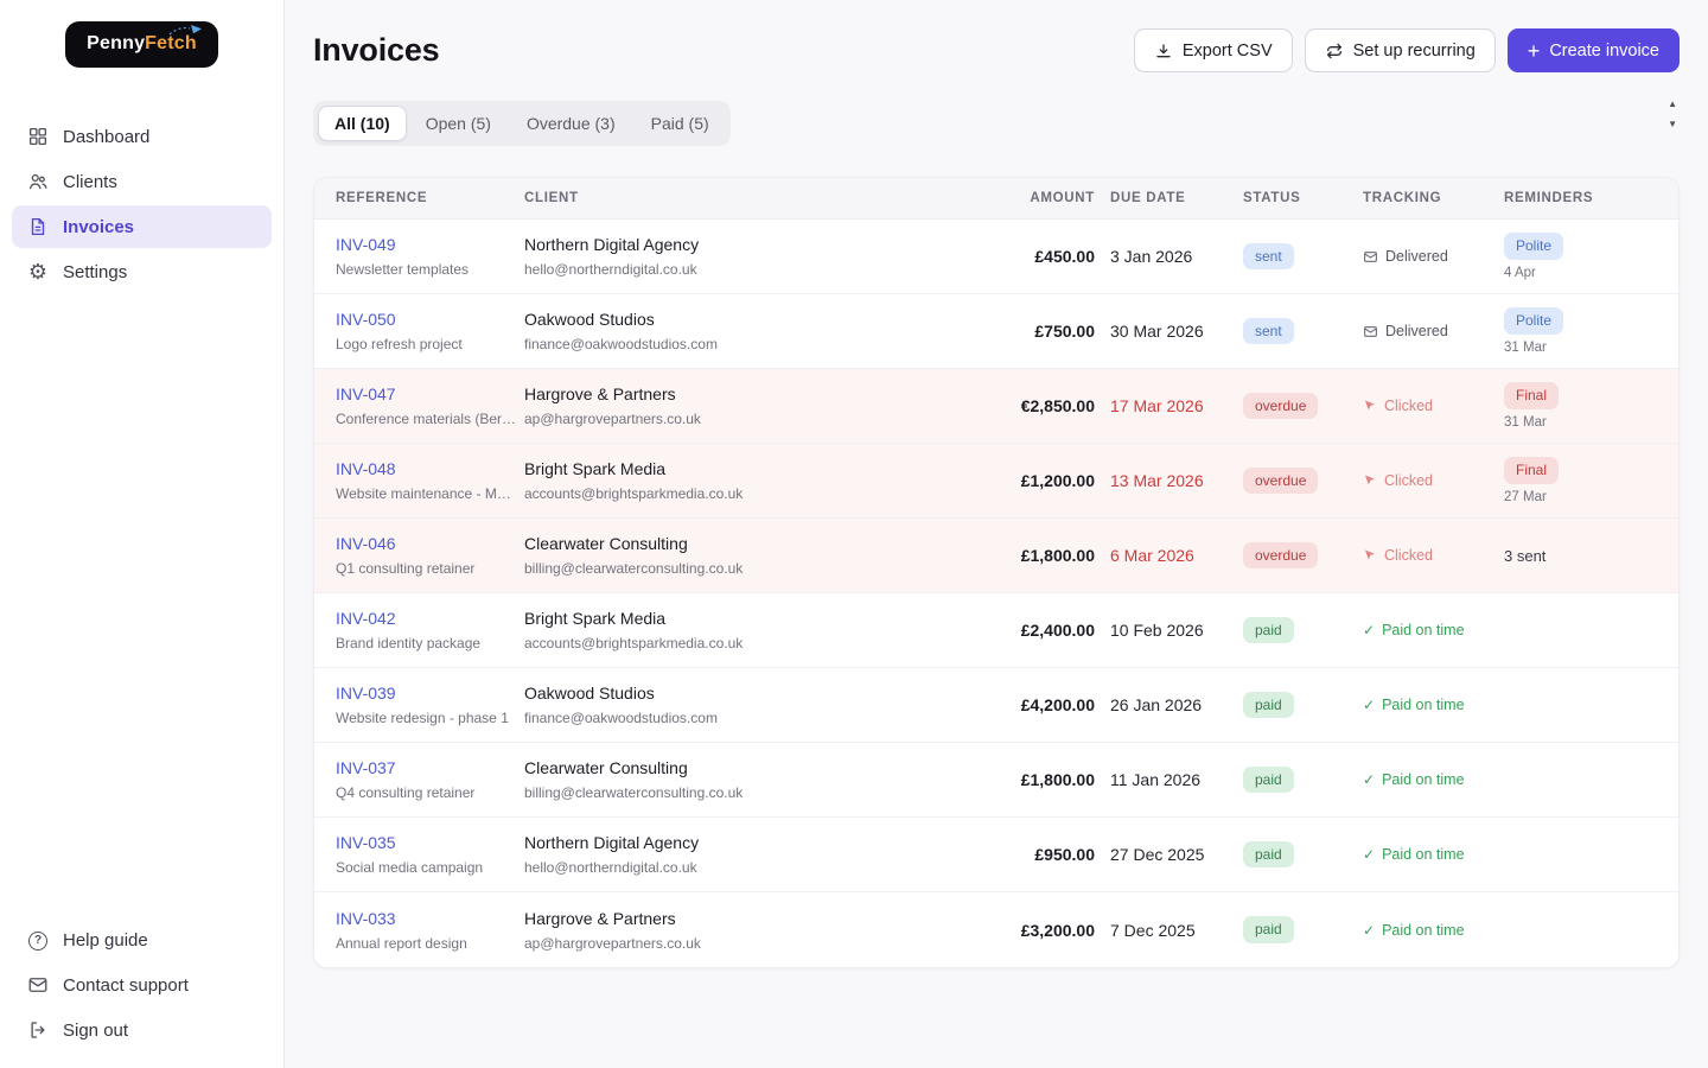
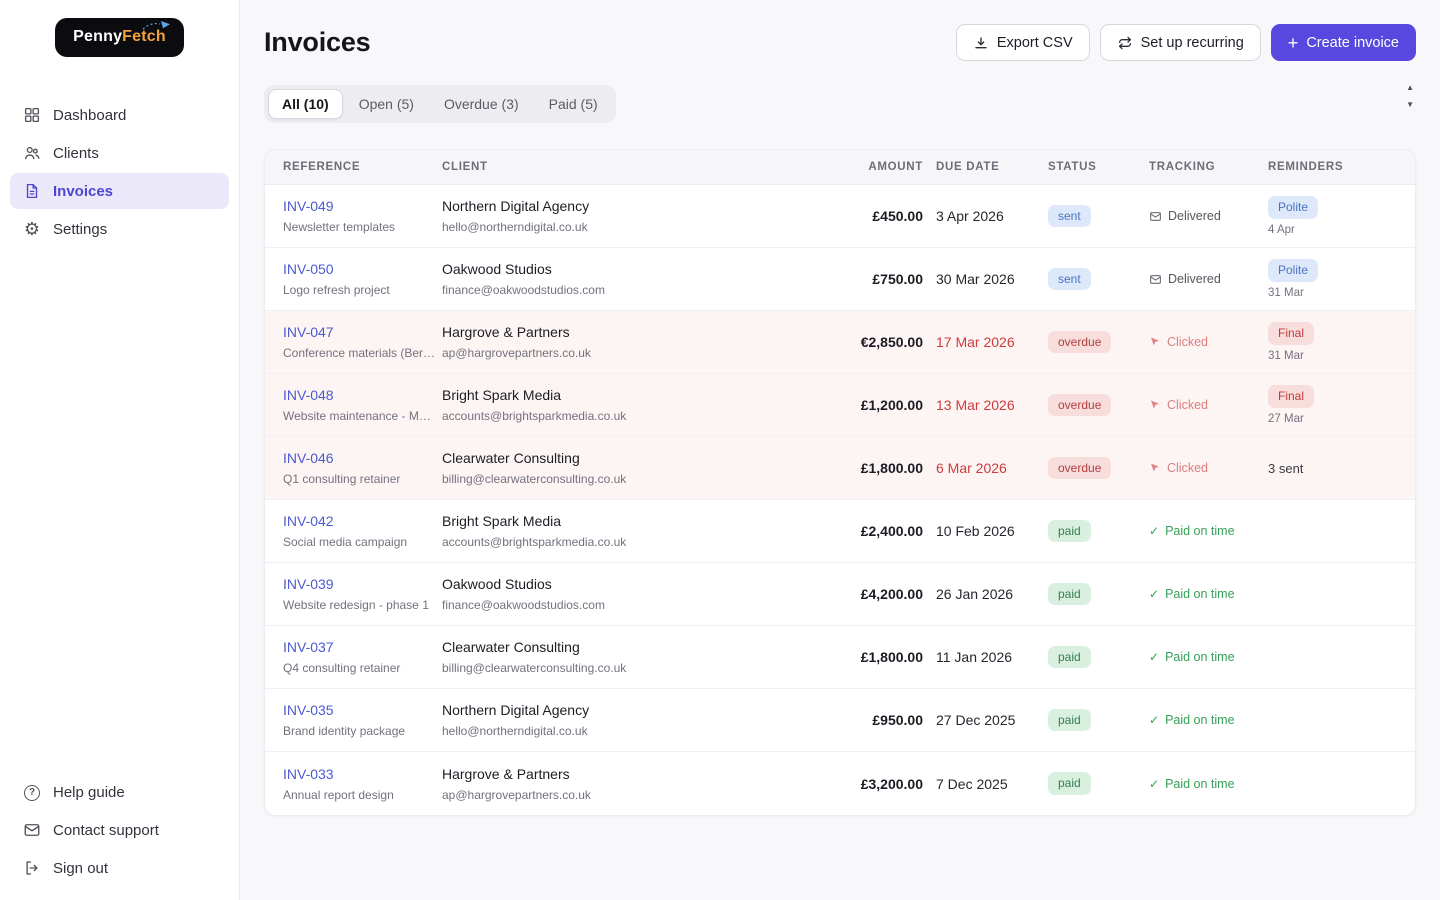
  PennyFetch
  Dashboard
  Clients
  Invoices
  ⚙
  Settings
  ?
  Help guide
  Contact support
  Sign out
  Invoices
  Export CSV
  Set up recurring
  +
  Create invoice
  All (10)
  Open (5)
  Overdue (3)
  Paid (5)
  ▲
  ▼
  REFERENCE
  CLIENT
  AMOUNT
  DUE DATE
  STATUS
  TRACKING
  REMINDERS
  INV-049
  Newsletter templates
  Northern Digital Agency
  hello@northerndigital.co.uk
  £450.00
- 3 Jan 2026
+ 3 Apr 2026
  sent
  Delivered
  Polite
  4 Apr
  INV-050
  Logo refresh project
  Oakwood Studios
  finance@oakwoodstudios.com
  £750.00
  30 Mar 2026
  sent
  Delivered
  Polite
  31 Mar
  INV-047
  Conference materials (Ber…
  Hargrove & Partners
  ap@hargrovepartners.co.uk
  €2,850.00
  17 Mar 2026
  overdue
  Clicked
  Final
  31 Mar
  INV-048
  Website maintenance - M…
  Bright Spark Media
  accounts@brightsparkmedia.co.uk
  £1,200.00
  13 Mar 2026
  overdue
  Clicked
  Final
  27 Mar
  INV-046
  Q1 consulting retainer
  Clearwater Consulting
  billing@clearwaterconsulting.co.uk
  £1,800.00
  6 Mar 2026
  overdue
  Clicked
  3 sent
  INV-042
- Brand identity package
+ Social media campaign
  Bright Spark Media
  accounts@brightsparkmedia.co.uk
  £2,400.00
  10 Feb 2026
  paid
  ✓
  Paid on time
  INV-039
  Website redesign - phase 1
  Oakwood Studios
  finance@oakwoodstudios.com
  £4,200.00
  26 Jan 2026
  paid
  ✓
  Paid on time
  INV-037
  Q4 consulting retainer
  Clearwater Consulting
  billing@clearwaterconsulting.co.uk
  £1,800.00
  11 Jan 2026
  paid
  ✓
  Paid on time
  INV-035
- Social media campaign
+ Brand identity package
  Northern Digital Agency
  hello@northerndigital.co.uk
  £950.00
  27 Dec 2025
  paid
  ✓
  Paid on time
  INV-033
  Annual report design
  Hargrove & Partners
  ap@hargrovepartners.co.uk
  £3,200.00
  7 Dec 2025
  paid
  ✓
  Paid on time
